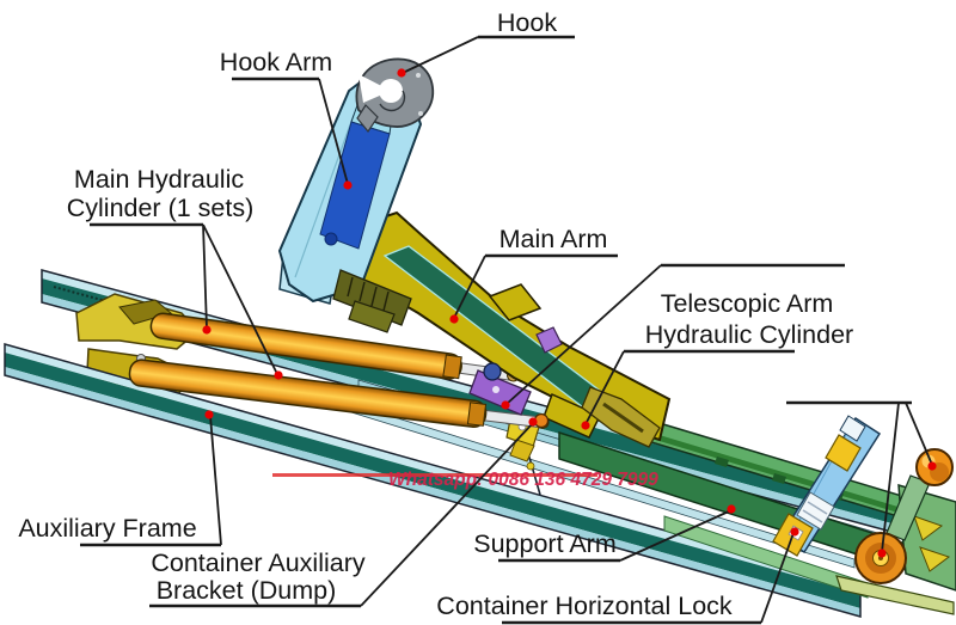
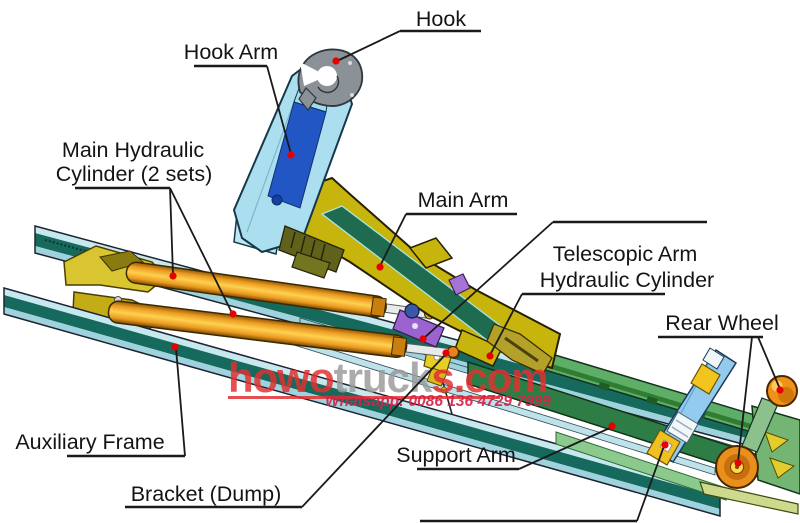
+ howotrucks.com
  Whatsapp 0086 136 4729 7999
  Hook
  Hook Arm
  Main Hydraulic
- Cylinder (1 sets)
+ Cylinder (2 sets)
  Main Arm
  Telescopic Arm
  Hydraulic Cylinder
+ Rear Wheel
  Auxiliary Frame
- Container Auxiliary
  Bracket (Dump)
  Support Arm
- Container Horizontal Lock
